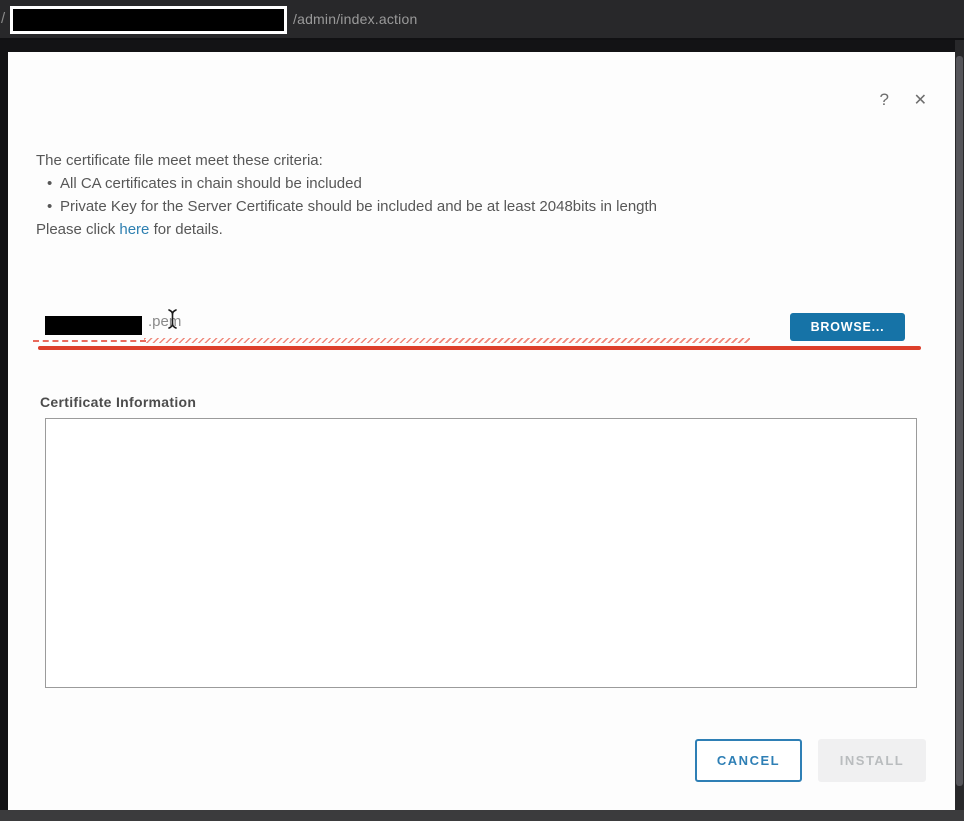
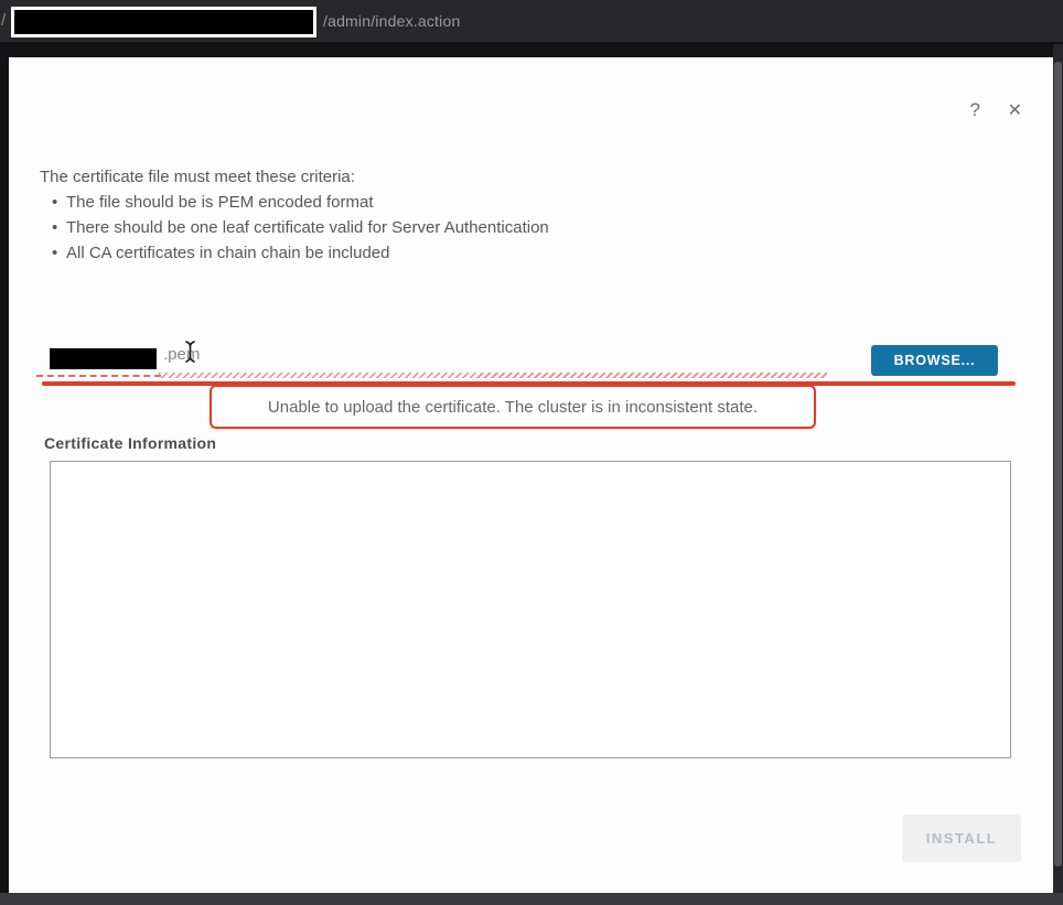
  /
  /admin/index.action
  ?
  ✕
- The certificate file meet meet these criteria:
+ The certificate file must meet these criteria:
+ • The file should be is PEM encoded format
+ • There should be one leaf certificate valid for Server Authentication
- • All CA certificates in chain should be included
+ • All CA certificates in chain chain be included
- • Private Key for the Server Certificate should be included and be at least 2048bits in length
- Please click here for details.
  .pem
  BROWSE...
+ Unable to upload the certificate. The cluster is in inconsistent state.
  Certificate Information
- CANCEL
  INSTALL
